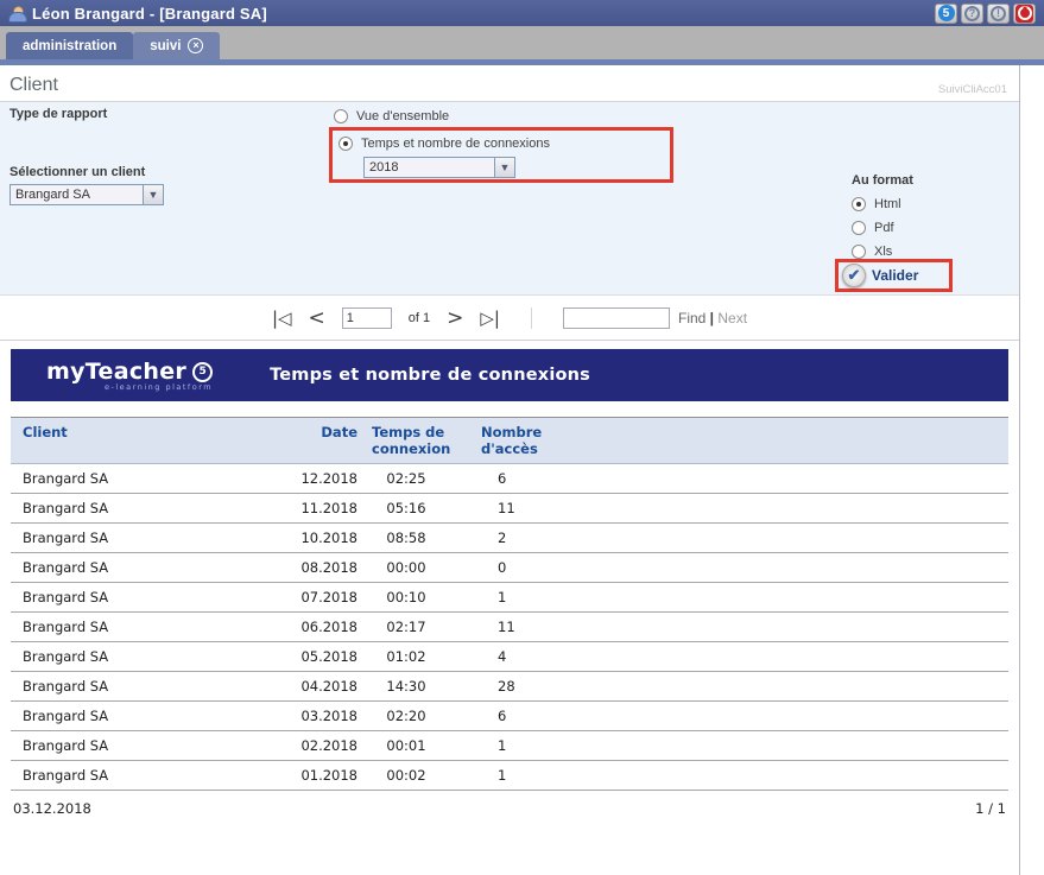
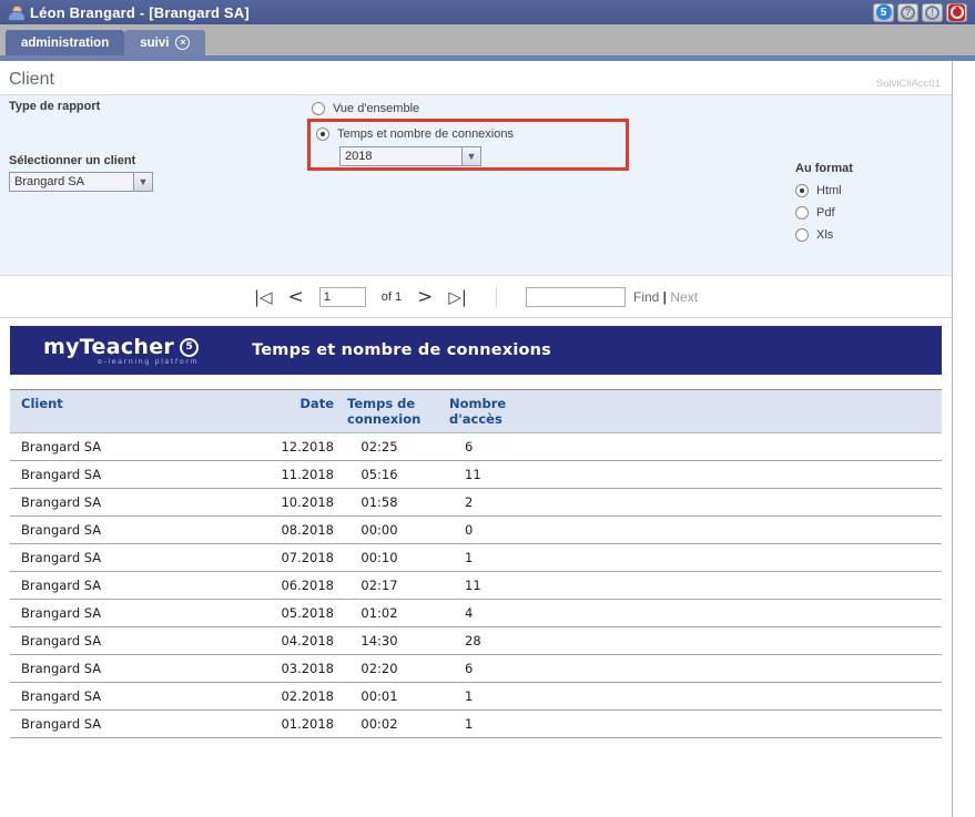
  Léon Brangard - [Brangard SA]
  5
  ?
  !
  administration
  suivi
  ×
  Client
  SuiviCliAcc01
  Type de rapport
  Vue d'ensemble
  Temps et nombre de connexions
  2018
  ▼
  Sélectionner un client
  Brangard SA
  ▼
  Au format
  Html
  Pdf
  Xls
- ✔
- Valider
  |◁
  <
  1
  of 1
  >
  ▷|
  Find | Next
  myTeacher
  5
  e-learning platform
  Temps et nombre de connexions
  Client	Date	Temps de connexion	Nombre d'accès
  Brangard SA	12.2018	02:25	6
  Brangard SA	11.2018	05:16	11
- Brangard SA	10.2018	08:58	2
+ Brangard SA	10.2018	01:58	2
  Brangard SA	08.2018	00:00	0
  Brangard SA	07.2018	00:10	1
  Brangard SA	06.2018	02:17	11
  Brangard SA	05.2018	01:02	4
  Brangard SA	04.2018	14:30	28
  Brangard SA	03.2018	02:20	6
  Brangard SA	02.2018	00:01	1
  Brangard SA	01.2018	00:02	1
- 03.12.2018
- 1 / 1
